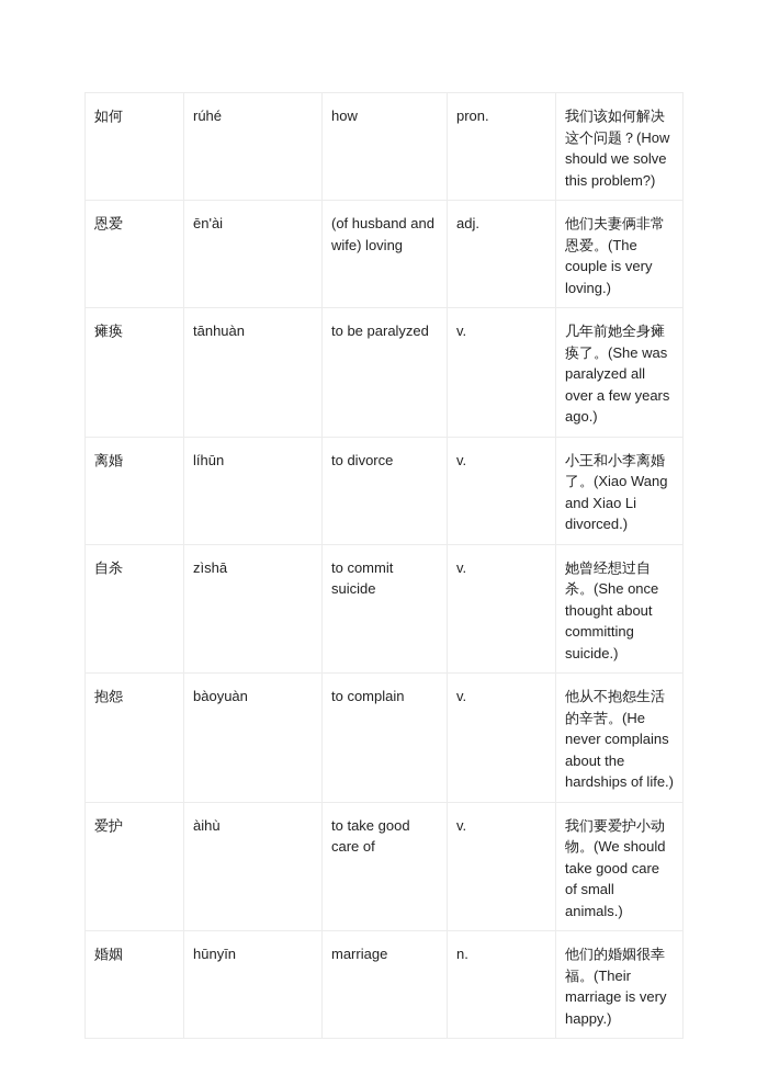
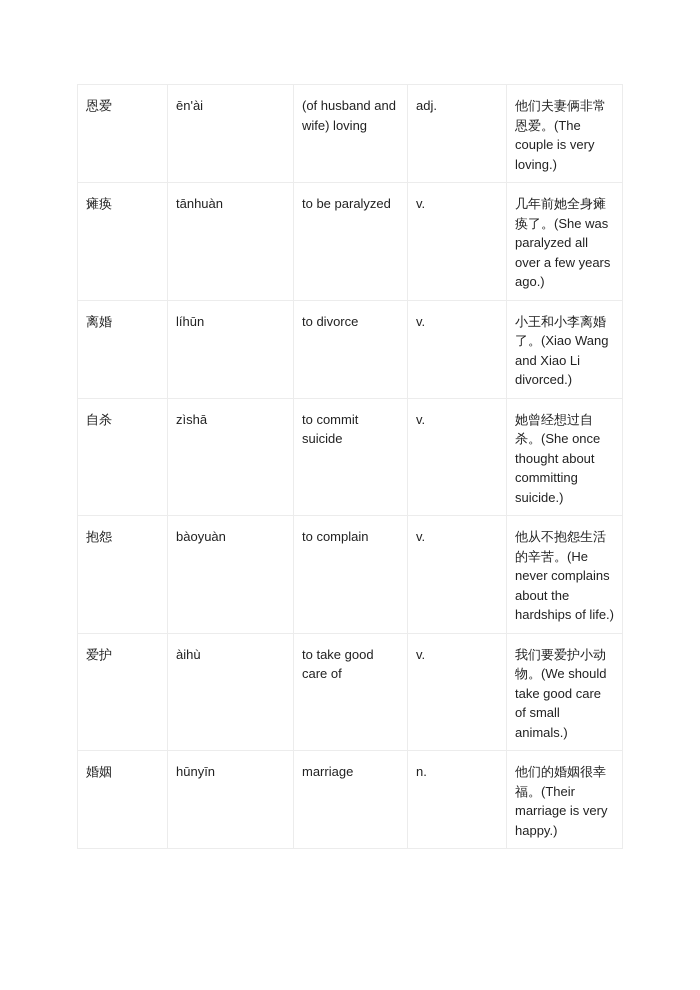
- 如何	rúhé	how	pron.	我们该如何解决这个问题？(How should we solve this problem?)
  恩爱	ēn'ài	(of husband and wife) loving	adj.	他们夫妻俩非常恩爱。(The couple is very loving.)
  瘫痪	tānhuàn	to be paralyzed	v.	几年前她全身瘫痪了。(She was paralyzed all over a few years ago.)
  离婚	líhūn	to divorce	v.	小王和小李离婚了。(Xiao Wang and Xiao Li divorced.)
  自杀	zìshā	to commit suicide	v.	她曾经想过自杀。(She once thought about committing suicide.)
  抱怨	bàoyuàn	to complain	v.	他从不抱怨生活的辛苦。(He never complains about the hardships of life.)
  爱护	àihù	to take good care of	v.	我们要爱护小动物。(We should take good care of small animals.)
  婚姻	hūnyīn	marriage	n.	他们的婚姻很幸福。(Their marriage is very happy.)
